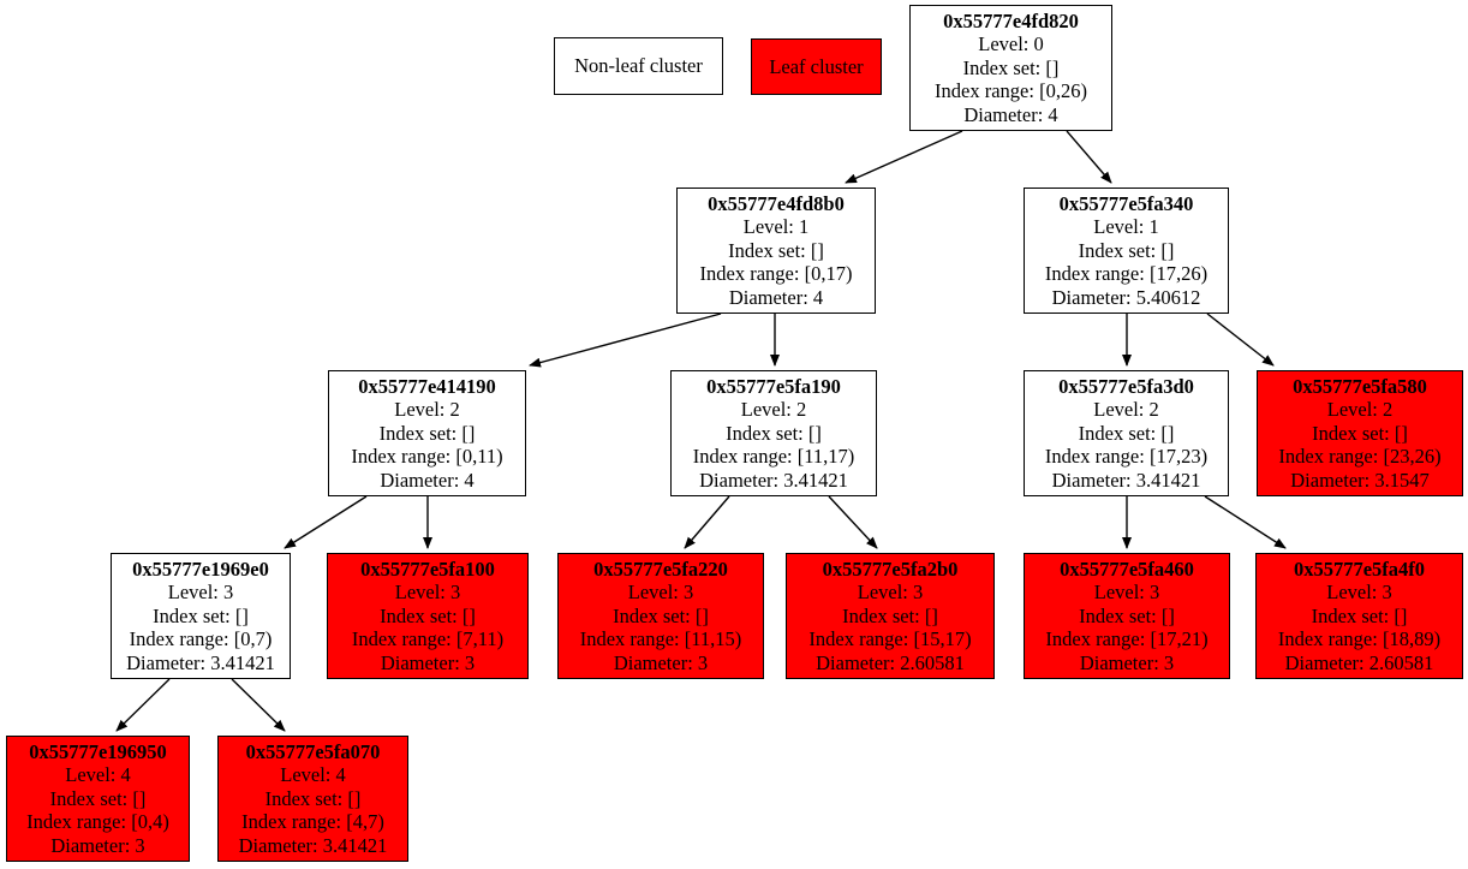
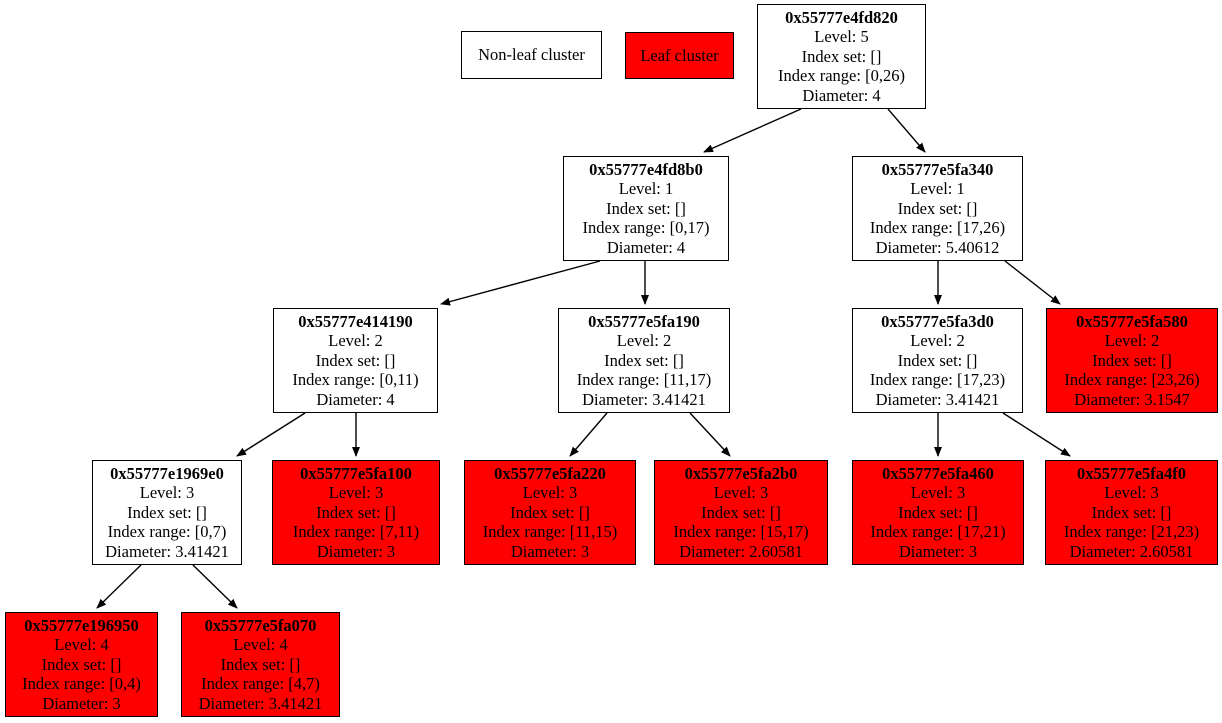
  Non-leaf cluster
  Leaf cluster
  0x55777e4fd820
- Level: 0
+ Level: 5
  Index set: []
  Index range: [0,26)
  Diameter: 4
  0x55777e4fd8b0
  Level: 1
  Index set: []
  Index range: [0,17)
  Diameter: 4
  0x55777e5fa340
  Level: 1
  Index set: []
  Index range: [17,26)
  Diameter: 5.40612
  0x55777e414190
  Level: 2
  Index set: []
  Index range: [0,11)
  Diameter: 4
  0x55777e5fa190
  Level: 2
  Index set: []
  Index range: [11,17)
  Diameter: 3.41421
  0x55777e5fa3d0
  Level: 2
  Index set: []
  Index range: [17,23)
  Diameter: 3.41421
  0x55777e5fa580
  Level: 2
  Index set: []
  Index range: [23,26)
  Diameter: 3.1547
  0x55777e1969e0
  Level: 3
  Index set: []
  Index range: [0,7)
  Diameter: 3.41421
  0x55777e5fa100
  Level: 3
  Index set: []
  Index range: [7,11)
  Diameter: 3
  0x55777e5fa220
  Level: 3
  Index set: []
  Index range: [11,15)
  Diameter: 3
  0x55777e5fa2b0
  Level: 3
  Index set: []
  Index range: [15,17)
  Diameter: 2.60581
  0x55777e5fa460
  Level: 3
  Index set: []
  Index range: [17,21)
  Diameter: 3
  0x55777e5fa4f0
  Level: 3
  Index set: []
- Index range: [18,89)
+ Index range: [21,23)
  Diameter: 2.60581
  0x55777e196950
  Level: 4
  Index set: []
  Index range: [0,4)
  Diameter: 3
  0x55777e5fa070
  Level: 4
  Index set: []
  Index range: [4,7)
  Diameter: 3.41421
